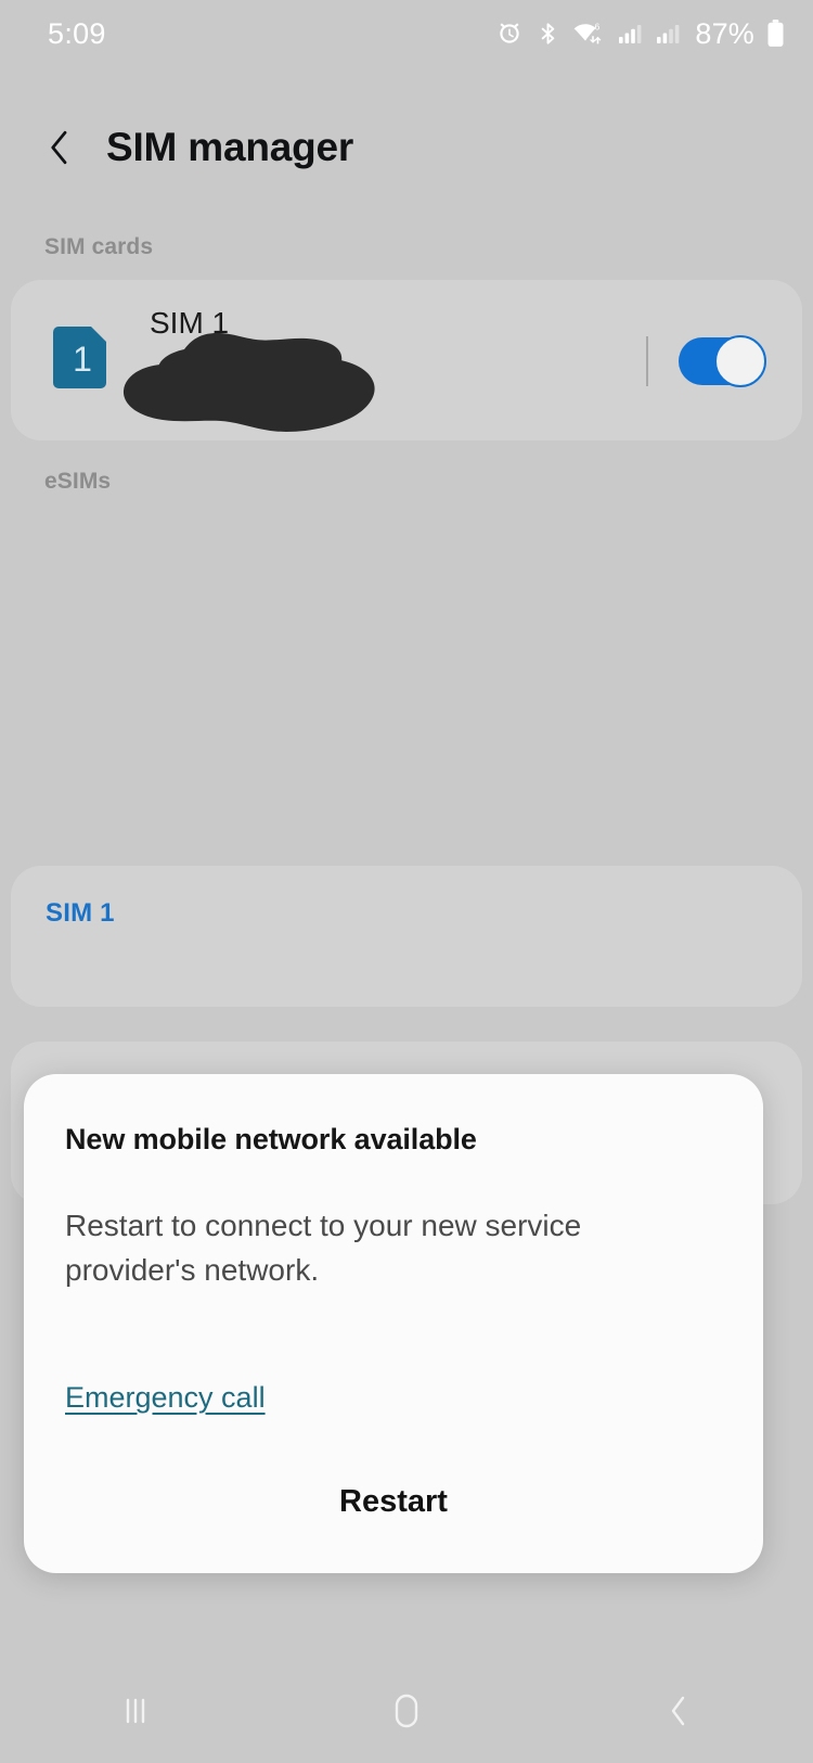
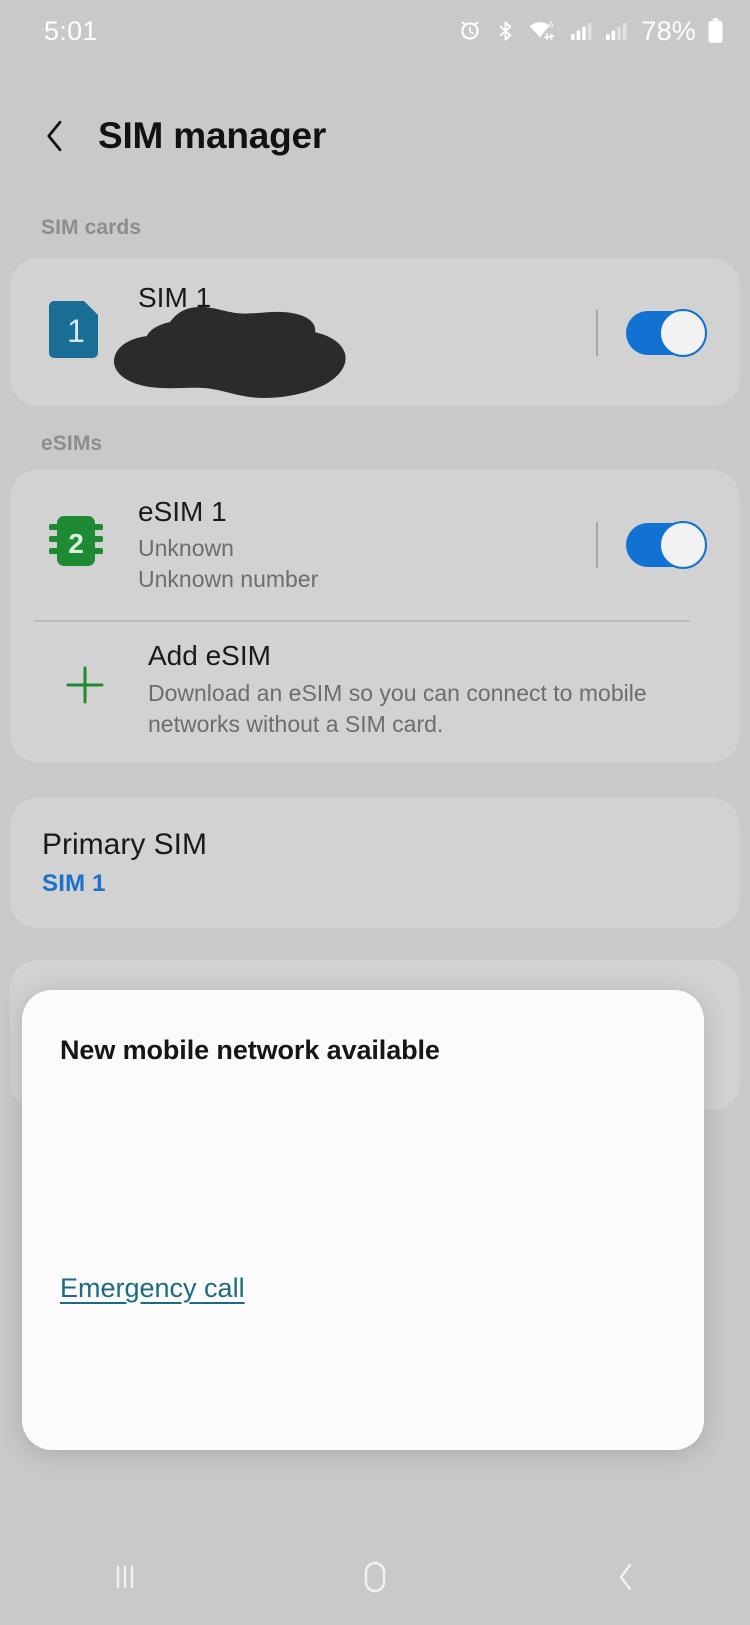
- 5:09
+ 5:01
  6
- 87%
+ 78%
  SIM manager
  SIM cards
  1
  SIM 1
  eSIMs
+ 2
+ eSIM 1
+ Unknown
+ Unknown number
+ Add eSIM
+ Download an eSIM so you can connect to mobile networks without a SIM card.
+ Primary SIM
  SIM 1
  New mobile network available
- Restart to connect to your new service provider's network.
  Emergency call
- Restart
